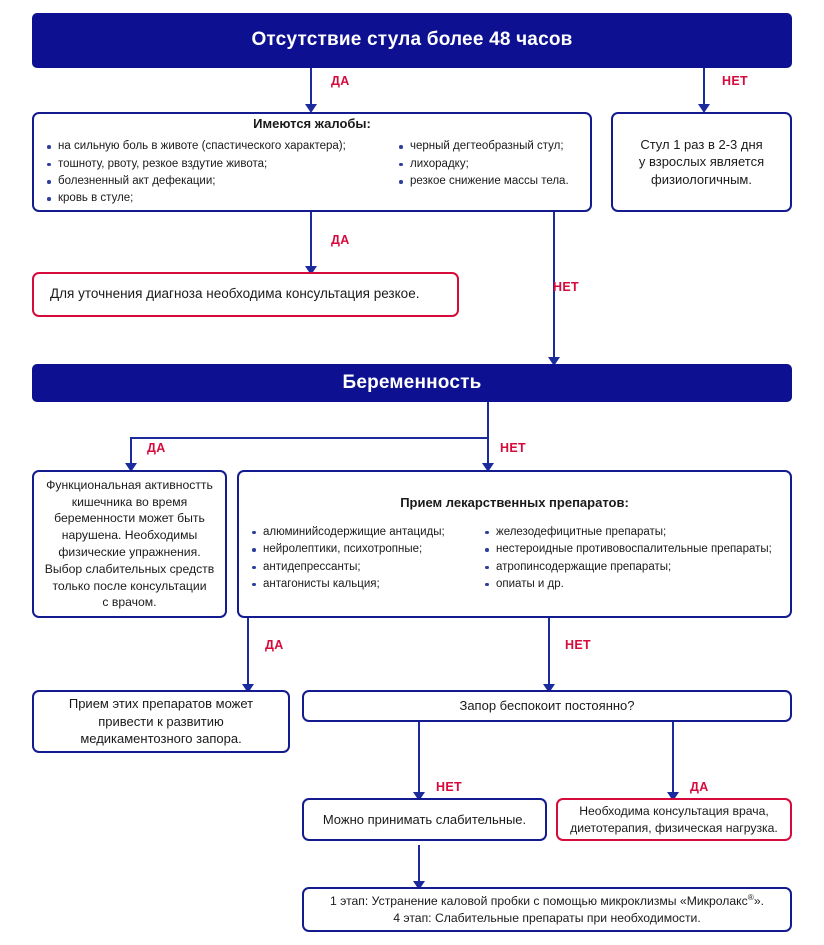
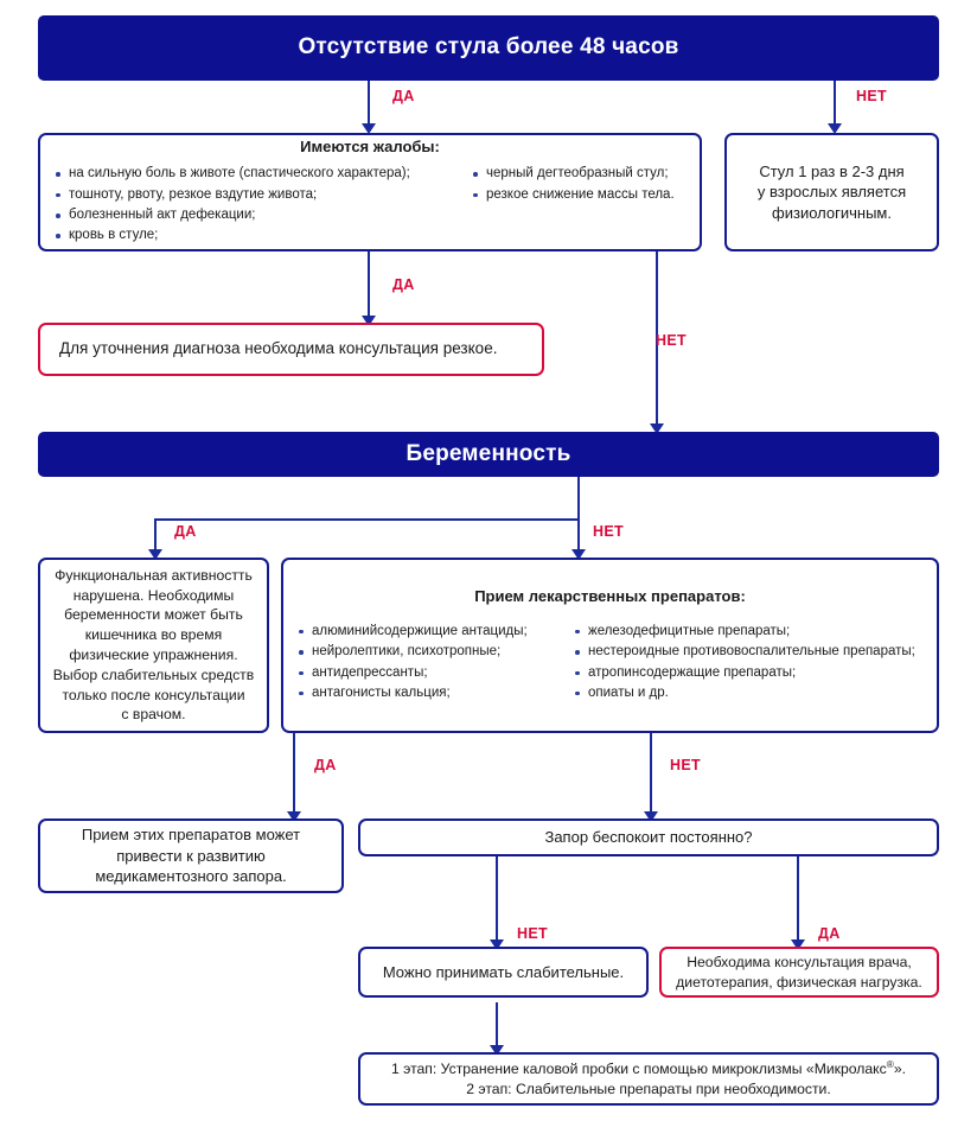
  ДА
  НЕТ
  ДА
  НЕТ
  ДА
  НЕТ
  ДА
  НЕТ
  НЕТ
  ДА
  Отсутствие стула более 48 часов
  Имеются жалобы:
  на сильную боль в животе (спастического характера);
  тошноту, рвоту, резкое вздутие живота;
  болезненный акт дефекации;
  кровь в стуле;
  черный дегтеобразный стул;
- лихорадку;
  резкое снижение массы тела.
  Стул 1 раз в 2-3 дня
  у взрослых является
  физиологичным.
  Для уточнения диагноза необходима консультация резкое.
  Беременность
  Функциональная активностть
- кишечника во время
+ нарушена. Необходимы
  беременности может быть
- нарушена. Необходимы
+ кишечника во время
  физические упражнения.
  Выбор слабительных средств
  только после консультации
  с врачом.
  Прием лекарственных препаратов:
  алюминийсодержищие антациды;
  нейролептики, психотропные;
  антидепрессанты;
  антагонисты кальция;
  железодефицитные препараты;
  нестероидные противовоспалительные препараты;
  атропинсодержащие препараты;
  опиаты и др.
  Прием этих препаратов может
  привести к развитию
  медикаментозного запора.
  Запор беспокоит постоянно?
  Можно принимать слабительные.
  Необходима консультация врача,
  диетотерапия, физическая нагрузка.
  1 этап: Устранение каловой пробки с помощью микроклизмы «Микролакс®».
- 4 этап: Слабительные препараты при необходимости.
+ 2 этап: Слабительные препараты при необходимости.
